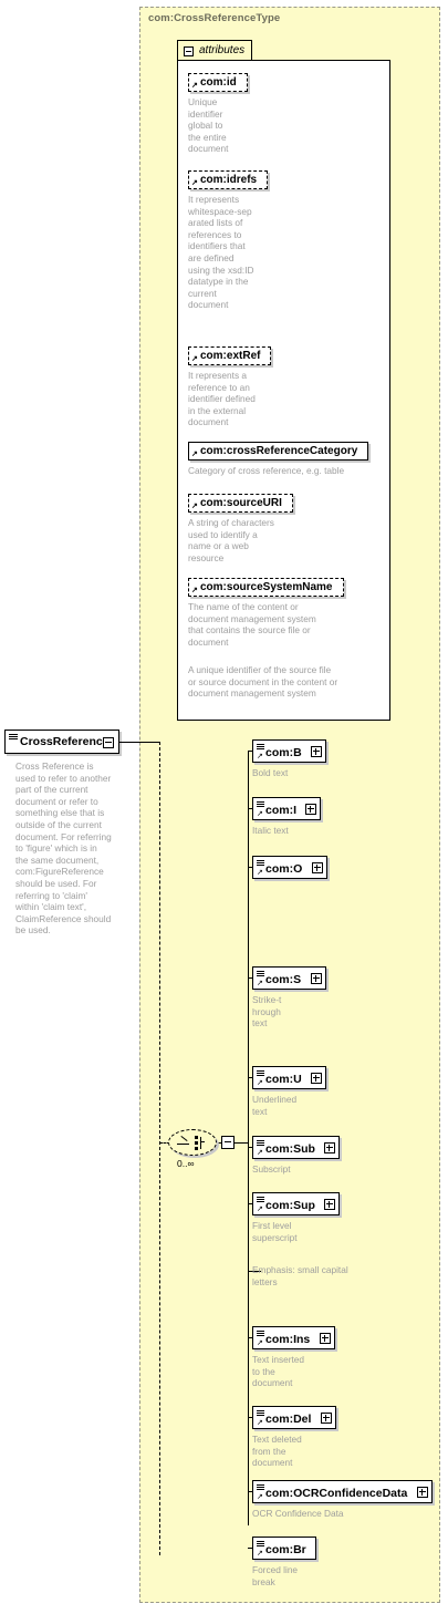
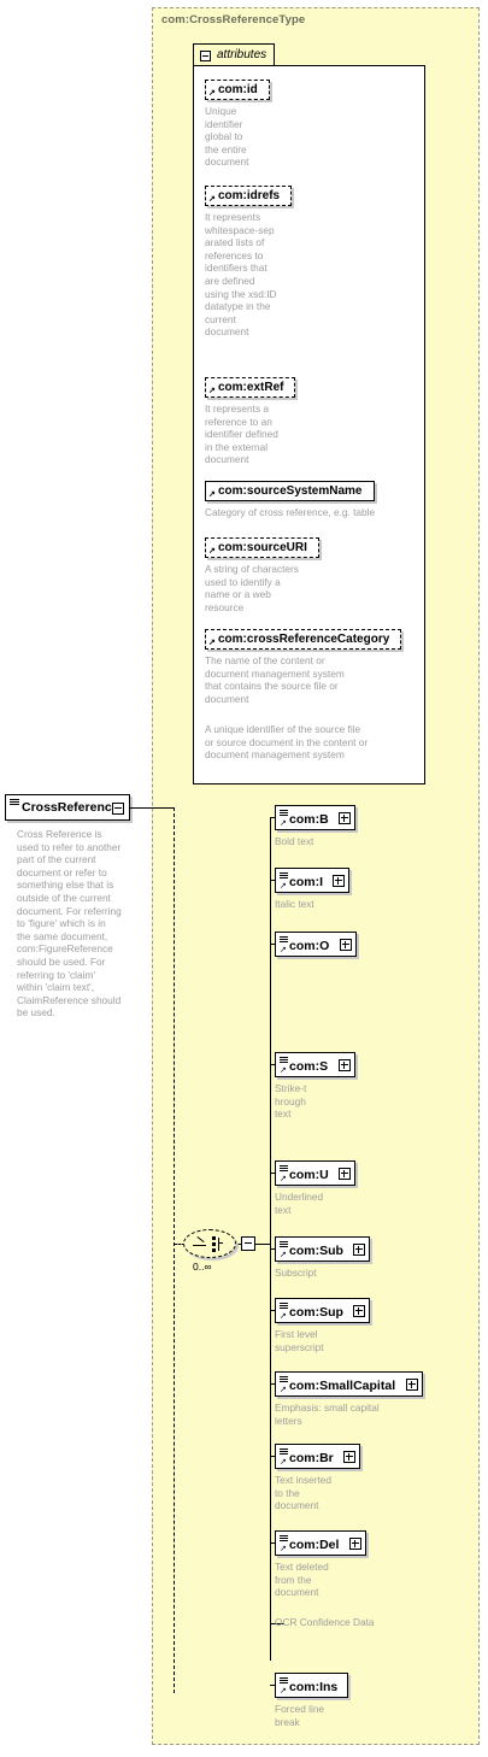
  com:CrossReferenceType
  attributes
  com:id
  Unique
  identifier
  global to
  the entire
  document
  com:idrefs
  It represents
  whitespace-sep
  arated lists of
  references to
  identifiers that
  are defined
  using the xsd:ID
  datatype in the
  current
  document
  com:extRef
  It represents a
  reference to an
  identifier defined
  in the external
  document
- com:crossReferenceCategory
+ com:sourceSystemName
  Category of cross reference, e.g. table
  com:sourceURI
  A string of characters
  used to identify a
  name or a web
  resource
- com:sourceSystemName
+ com:crossReferenceCategory
  The name of the content or
  document management system
  that contains the source file or
  document
  A unique identifier of the source file
  or source document in the content or
  document management system
  CrossReferenc
  Cross Reference is
  used to refer to another
  part of the current
  document or refer to
  something else that is
  outside of the current
  document. For referring
  to 'figure' which is in
  the same document,
  com:FigureReference
  should be used. For
  referring to 'claim'
  within 'claim text',
  ClaimReference should
  be used.
  0..∞
  com:B
  Bold text
  com:I
  Italic text
  com:O
  com:S
  Strike-t
  hrough
  text
  com:U
  Underlined
  text
  com:Sub
  Subscript
  com:Sup
  First level
  superscript
+ com:SmallCapital
  Emphasis: small capital
  letters
- com:Ins
+ com:Br
  Text inserted
  to the
  document
  com:Del
  Text deleted
  from the
  document
- com:OCRConfidenceData
  OCR Confidence Data
- com:Br
+ com:Ins
  Forced line
  break
